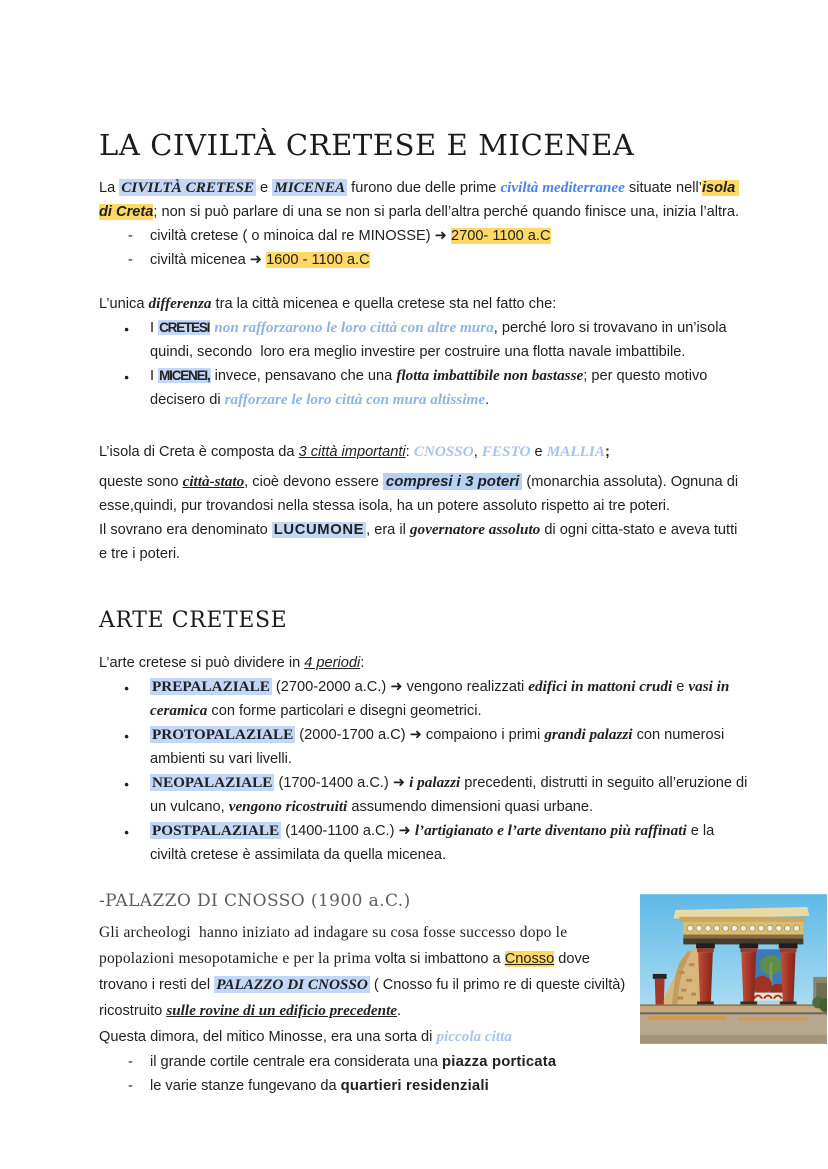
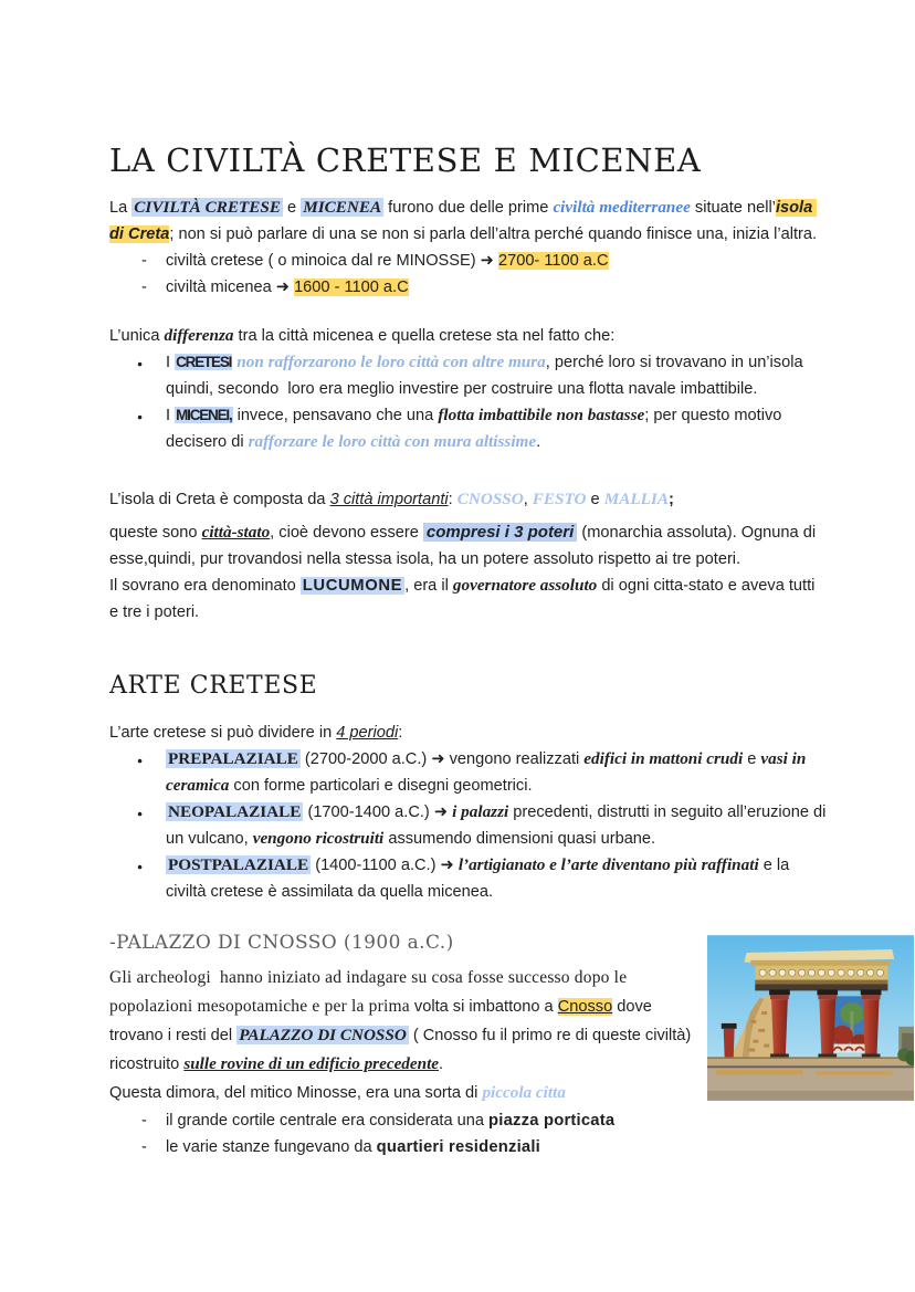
  LA CIVILTÀ CRETESE E MICENEA
  La CIVILTÀ CRETESE e MICENEA furono due delle prime civiltà mediterranee situate nell’isola di Creta; non si può parlare di una se non si parla dell’altra perché quando finisce una, inizia l’altra.
  civiltà cretese ( o minoica dal re MINOSSE) ➜ 2700- 1100 a.C
  civiltà micenea ➜ 1600 - 1100 a.C
  L’unica differenza tra la città micenea e quella cretese sta nel fatto che:
  I CRETESI non rafforzarono le loro città con altre mura, perché loro si trovavano in un’isola quindi, secondo loro era meglio investire per costruire una flotta navale imbattibile.
  I MICENEI, invece, pensavano che una flotta imbattibile non bastasse; per questo motivo decisero di rafforzare le loro città con mura altissime.
  L’isola di Creta è composta da 3 città importanti: CNOSSO, FESTO e MALLIA;
  queste sono città-stato, cioè devono essere compresi i 3 poteri (monarchia assoluta). Ognuna di esse,quindi, pur trovandosi nella stessa isola, ha un potere assoluto rispetto ai tre poteri.
  Il sovrano era denominato LUCUMONE , era il governatore assoluto di ogni citta-stato e aveva tutti e tre i poteri.
  ARTE CRETESE
  L’arte cretese si può dividere in 4 periodi:
  PREPALAZIALE (2700-2000 a.C.) ➜ vengono realizzati edifici in mattoni crudi e vasi in ceramica con forme particolari e disegni geometrici.
- PROTOPALAZIALE (2000-1700 a.C) ➜ compaiono i primi grandi palazzi con numerosi ambienti su vari livelli.
  NEOPALAZIALE (1700-1400 a.C.) ➜ i palazzi precedenti, distrutti in seguito all’eruzione di un vulcano, vengono ricostruiti assumendo dimensioni quasi urbane.
  POSTPALAZIALE (1400-1100 a.C.) ➜ l’artigianato e l’arte diventano più raffinati e la civiltà cretese è assimilata da quella micenea.
  -PALAZZO DI CNOSSO (1900 a.C.)
  Gli archeologi hanno iniziato ad indagare su cosa fosse successo dopo le popolazioni mesopotamiche e per la prima volta si imbattono a Cnosso dove trovano i resti del PALAZZO DI CNOSSO ( Cnosso fu il primo re di queste civiltà) ricostruito sulle rovine di un edificio precedente.
  Questa dimora, del mitico Minosse, era una sorta di piccola citta
  il grande cortile centrale era considerata una piazza porticata
  le varie stanze fungevano da quartieri residenziali
